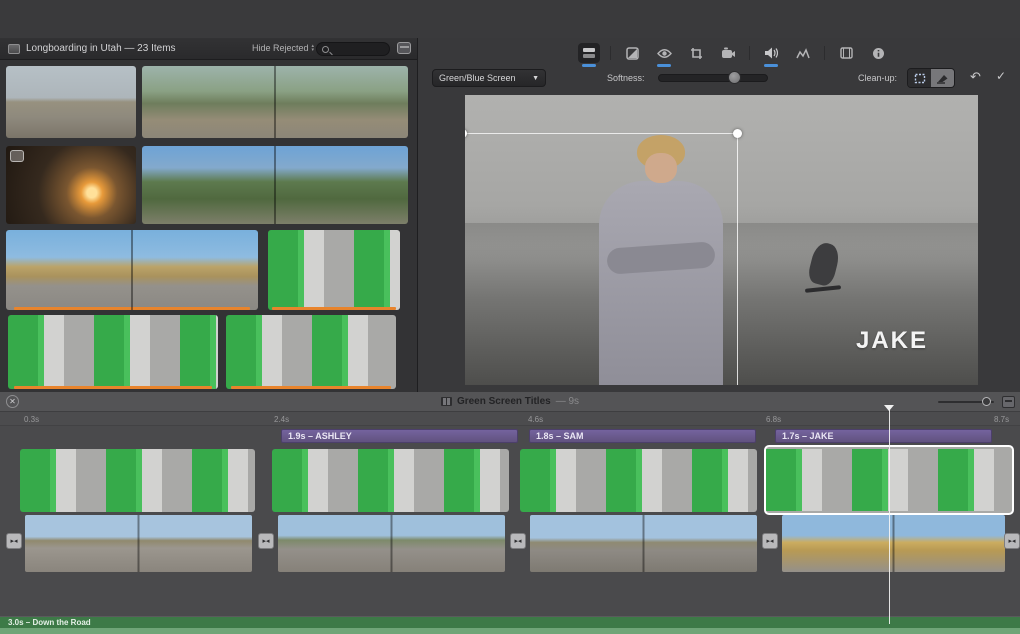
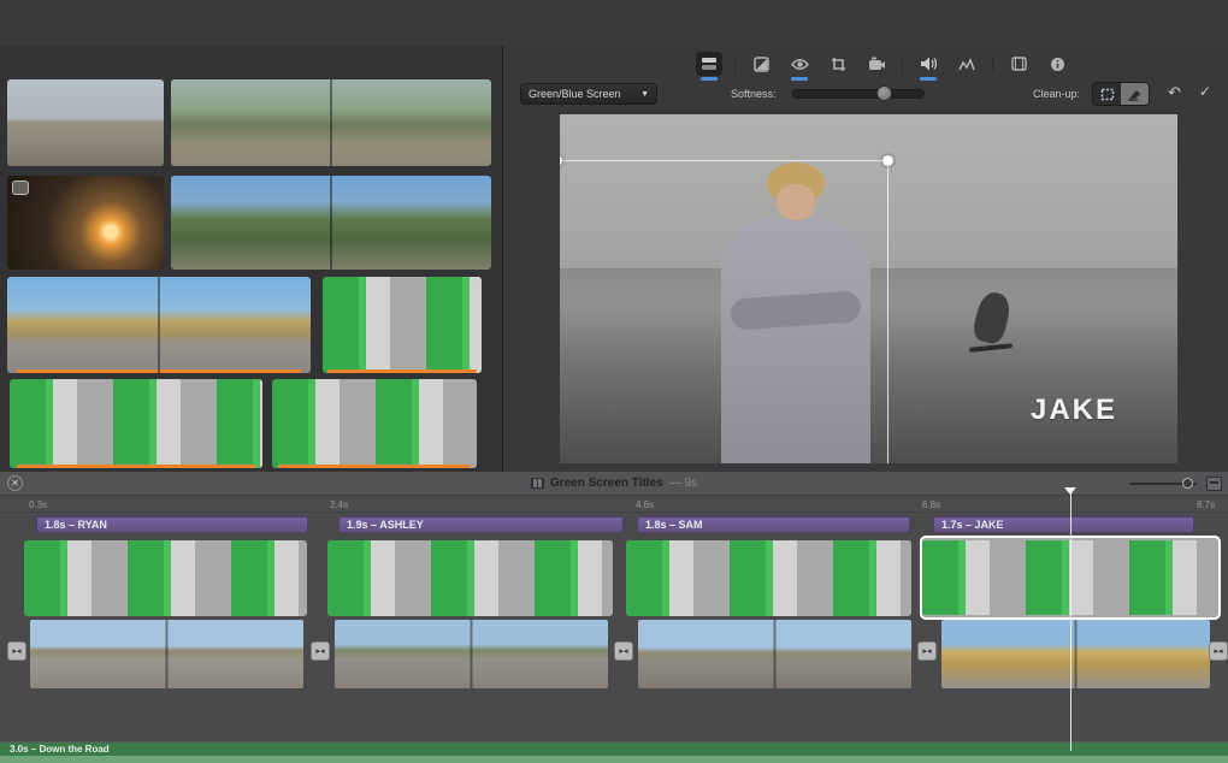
- Longboarding in Utah — 23 Items
- Hide Rejected
  Green/Blue Screen
  Softness:
  Clean-up:
  ↶
  ✓
  JAKE
  ✕
  Green Screen Titles
  — 9s
  0.3s
  2.4s
  4.6s
  6.8s
  8.7s
+ 1.8s – RYAN
  1.9s – ASHLEY
  1.8s – SAM
  1.7s – JAKE
  3.0s – Down the Road
